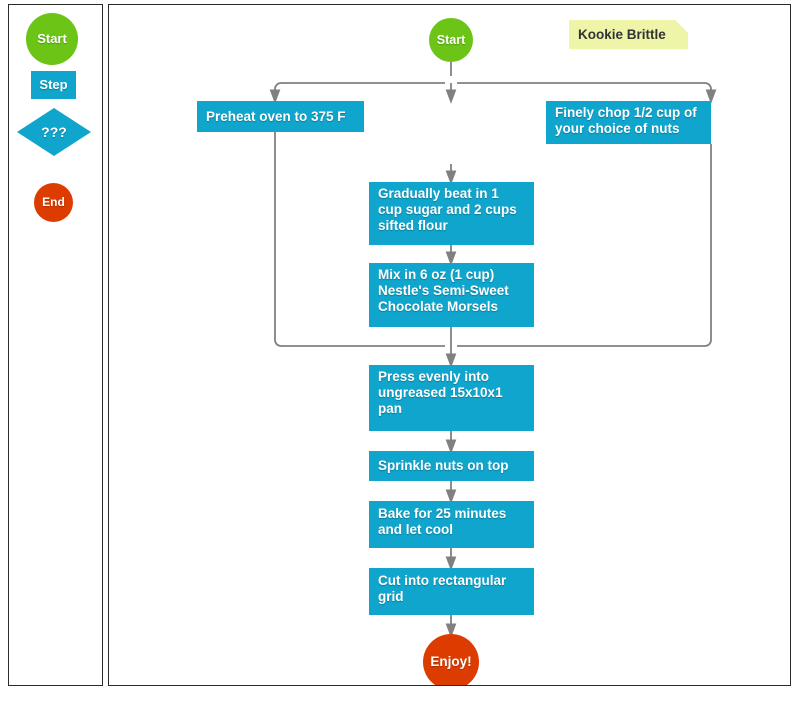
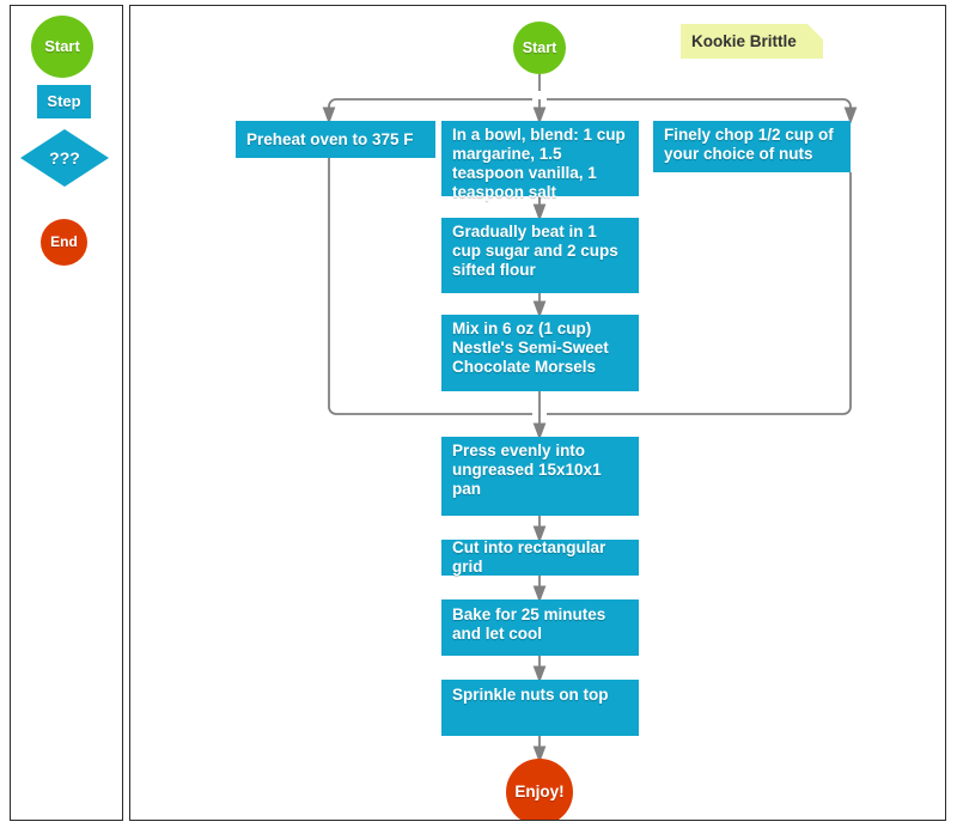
  Start
  Step
  ???
  End
  Kookie Brittle
  Start
  Preheat oven to 375 F
+ In a bowl, blend: 1 cup margarine, 1.5 teaspoon vanilla, 1 teaspoon salt
  Finely chop 1/2 cup of your choice of nuts
  Gradually beat in 1 cup sugar and 2 cups sifted flour
  Mix in 6 oz (1 cup) Nestle's Semi-Sweet Chocolate Morsels
  Press evenly into ungreased 15x10x1 pan
- Sprinkle nuts on top
+ Cut into rectangular grid
  Bake for 25 minutes and let cool
- Cut into rectangular grid
+ Sprinkle nuts on top
  Enjoy!
